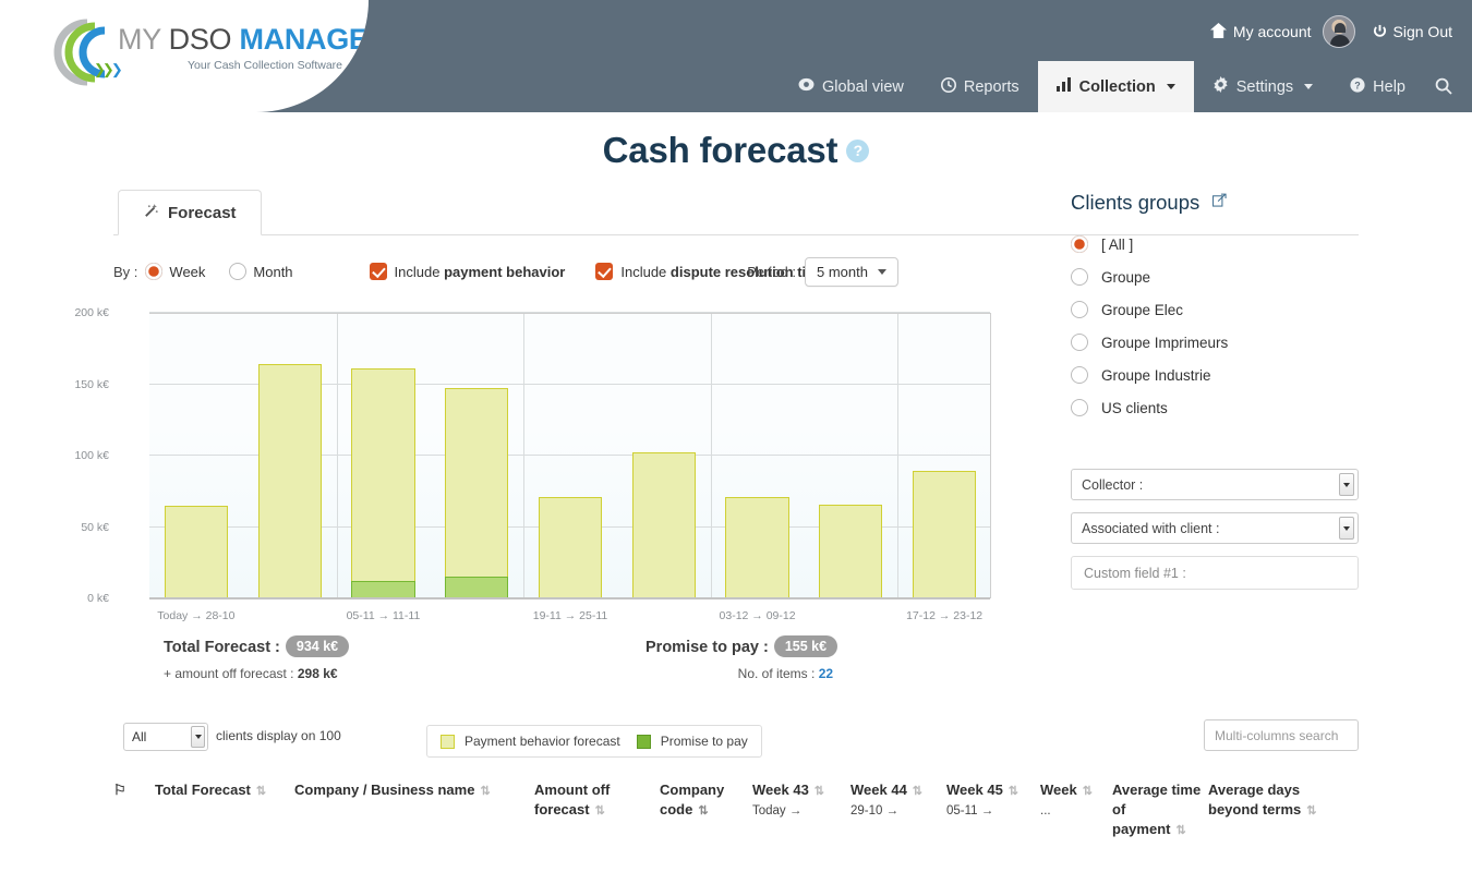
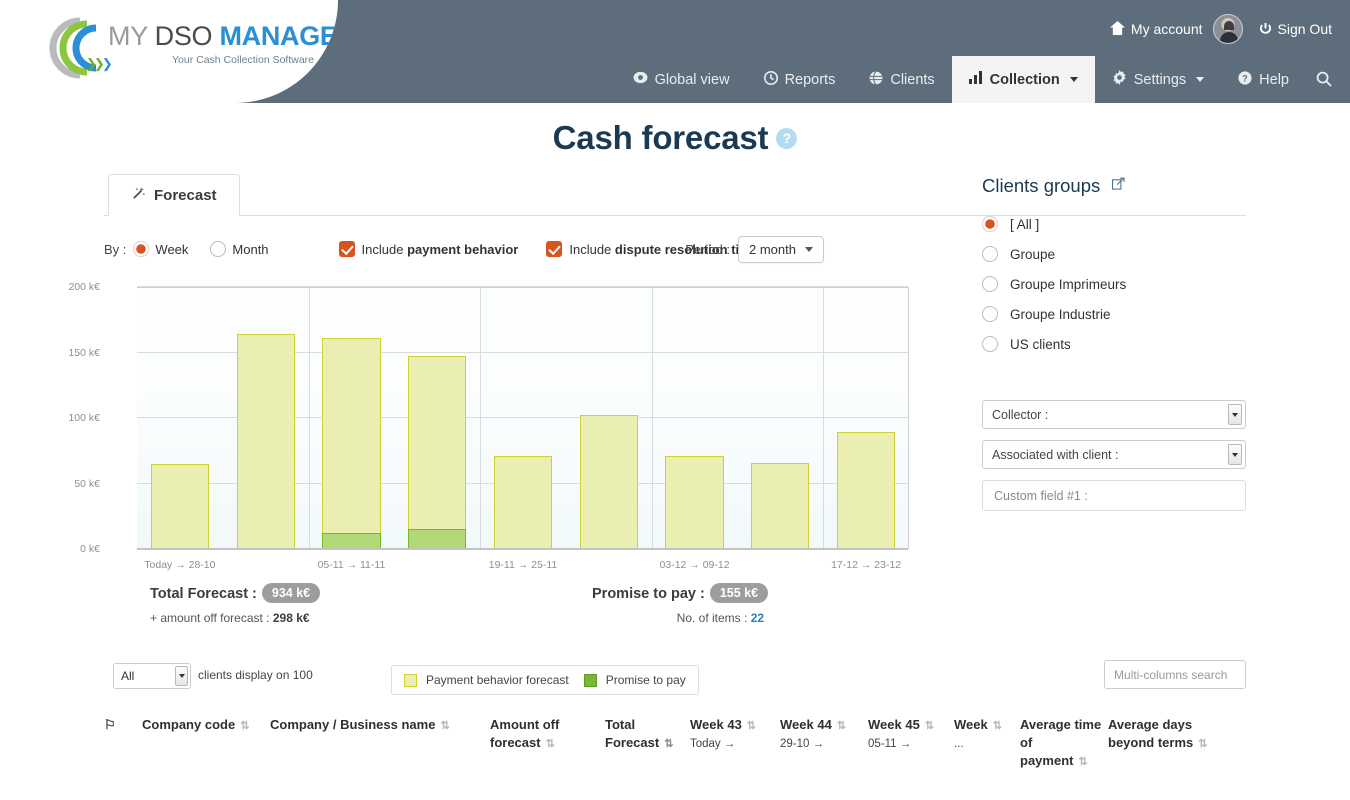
  MY DSO MANAGE
  Your Cash Collection Software
  ❯❯❯
  My account
  Sign Out
  Global view
  Reports
+ Clients
  Collection
  Settings
  ?
  Help
  Cash forecast ?
  Forecast
  By :
  Week
  Month
  Include payment behavior
  Include dispute resolution t
  Period :
- 5 month
+ 2 month
  0 k€
  50 k€
  100 k€
  150 k€
  200 k€
  Today → 28-10
  05-11 → 11-11
  19-11 → 25-11
  03-12 → 09-12
  17-12 → 23-12
  Total Forecast : 934 k€
  + amount off forecast : 298 k€
  Promise to pay : 155 k€
  No. of items : 22
  Payment behavior forecast
  Promise to pay
  Clients groups
  [ All ]
  Groupe
- Groupe Elec
  Groupe Imprimeurs
  Groupe Industrie
  US clients
  Collector :
  Associated with client :
  Custom field #1 :
  All
  clients display on 100
  Multi-columns search
  ⚐
- Total Forecast ⇅
+ Company code ⇅
  Company / Business name ⇅
  Amount off forecast ⇅
- Company code ⇅
+ Total Forecast ⇅
  Week 43 ⇅
  Today →
  Week 44 ⇅
  29-10 →
  Week 45 ⇅
  05-11 →
  Week ⇅
  ...
  Average time of payment ⇅
  Average days beyond terms ⇅
